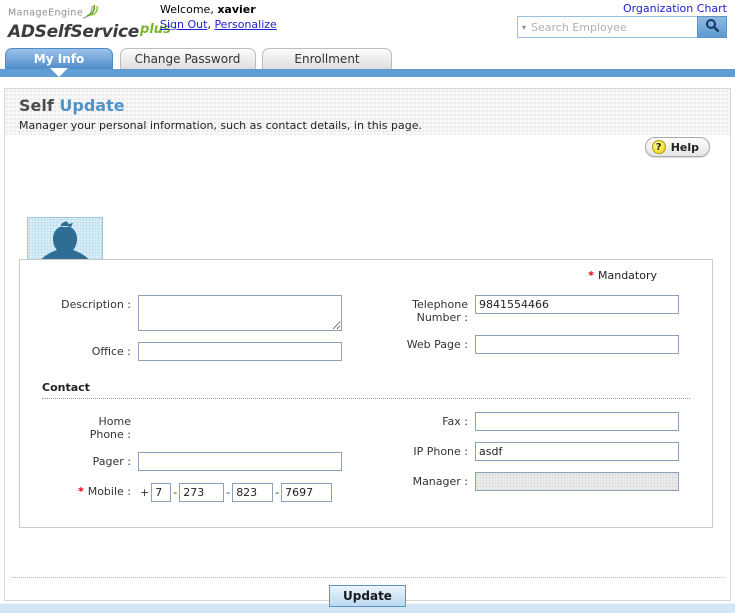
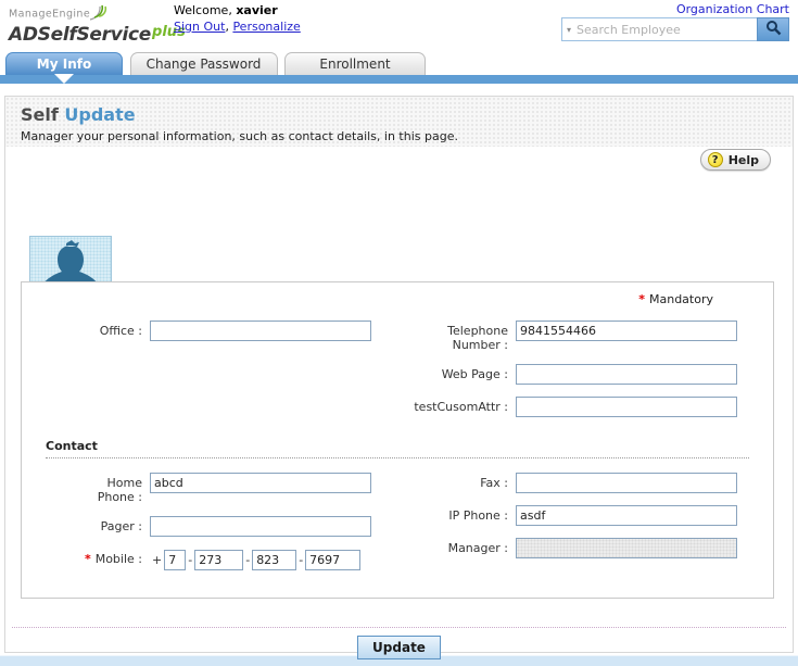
  ManageEngine
  ADSelfServiceplus
  Welcome, xavier
  Sign Out, Personalize
  Organization Chart
  ▾
  Search Employee
  My Info Change Password Enrollment
  Self Update
  Manager your personal information, such as contact details, in this page.
  ?
  Help
  * Mandatory
- Description :
  Office :
  Telephone
  Number :
  9841554466
  Web Page :
+ testCusomAttr :
  Contact
  Home
  Phone :
+ abcd
  Pager :
  * Mobile :
  +
  7
  -
  273
  -
  823
  -
  7697
  Fax :
  IP Phone :
  asdf
  Manager :
  Update
